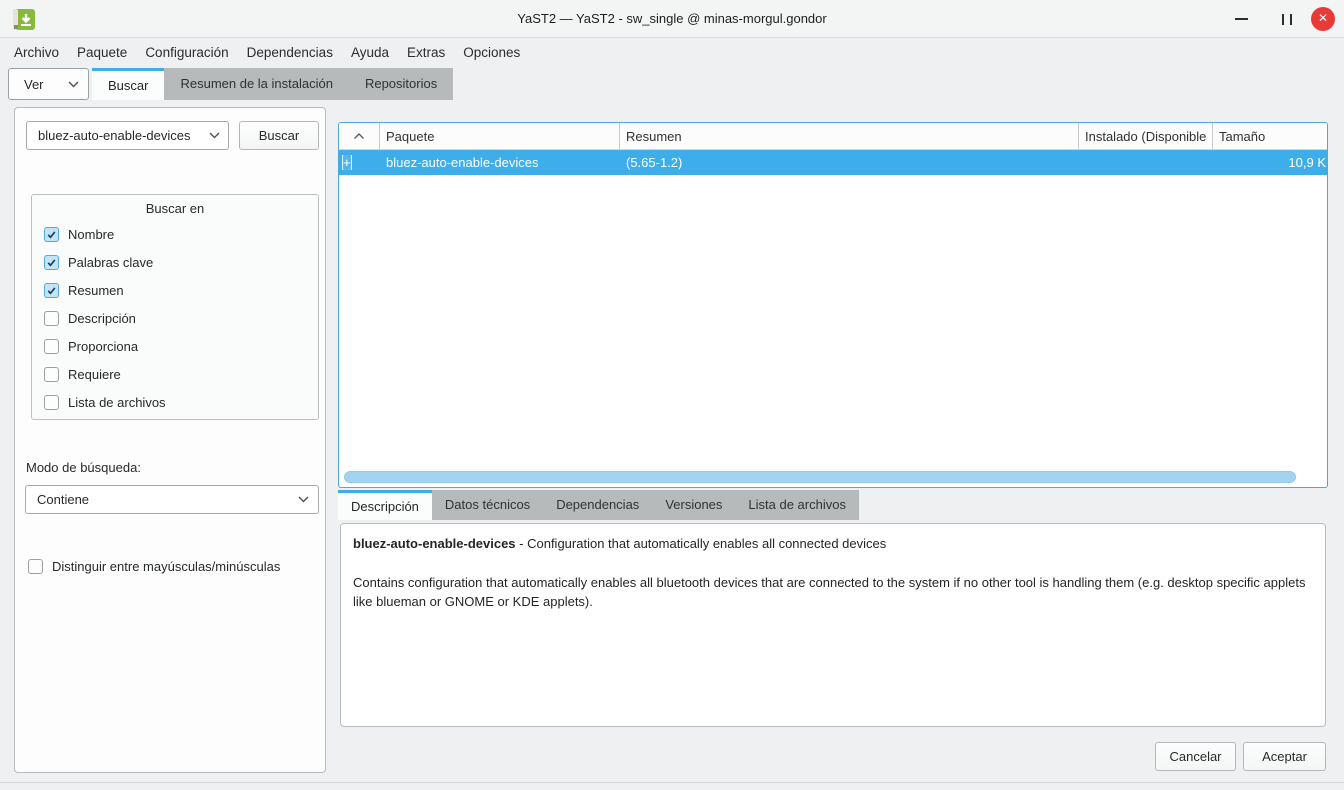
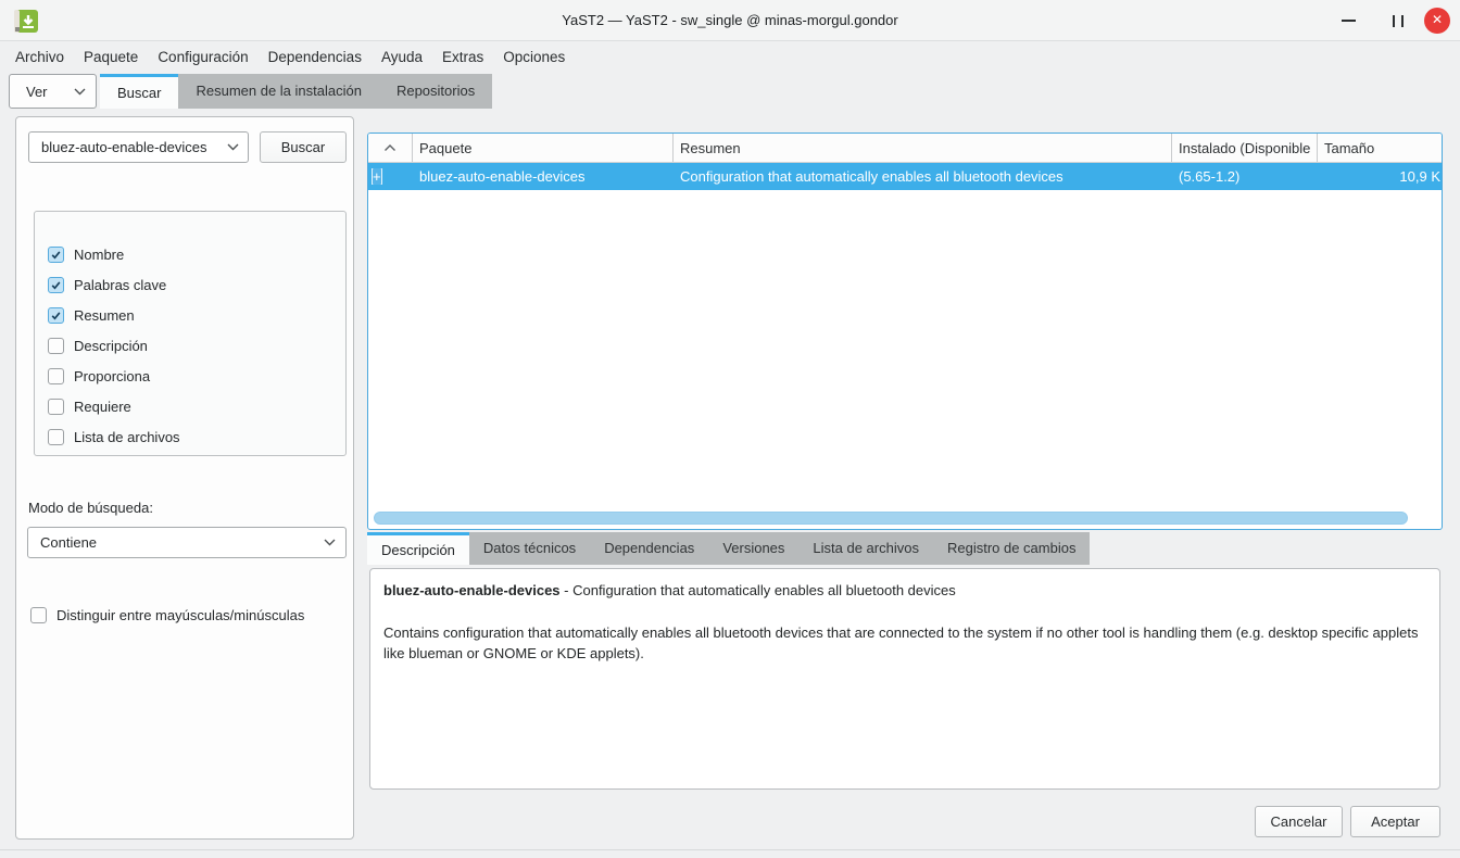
  YaST2 — YaST2 - sw_single @ minas-morgul.gondor
  ✕
  Archivo
  Paquete
  Configuración
  Dependencias
  Ayuda
  Extras
  Opciones
  Ver
  Buscar
  Resumen de la instalación
  Repositorios
  bluez-auto-enable-devices
  Buscar
- Buscar en
  Nombre
  Palabras clave
  Resumen
  Descripción
  Proporciona
  Requiere
  Lista de archivos
  Modo de búsqueda:
  Contiene
  Distinguir entre mayúsculas/minúsculas
  Paquete
  Resumen
  Instalado (Disponible
  Tamaño
  +
  bluez-auto-enable-devices
+ Configuration that automatically enables all bluetooth devices
  (5.65-1.2)
  10,9 K
  Descripción
  Datos técnicos
  Dependencias
  Versiones
  Lista de archivos
+ Registro de cambios
- bluez-auto-enable-devices - Configuration that automatically enables all connected devices
+ bluez-auto-enable-devices - Configuration that automatically enables all bluetooth devices
  Contains configuration that automatically enables all bluetooth devices that are connected to the system if no other tool is handling them (e.g. desktop specific applets like blueman or GNOME or KDE applets).
  Cancelar
  Aceptar
